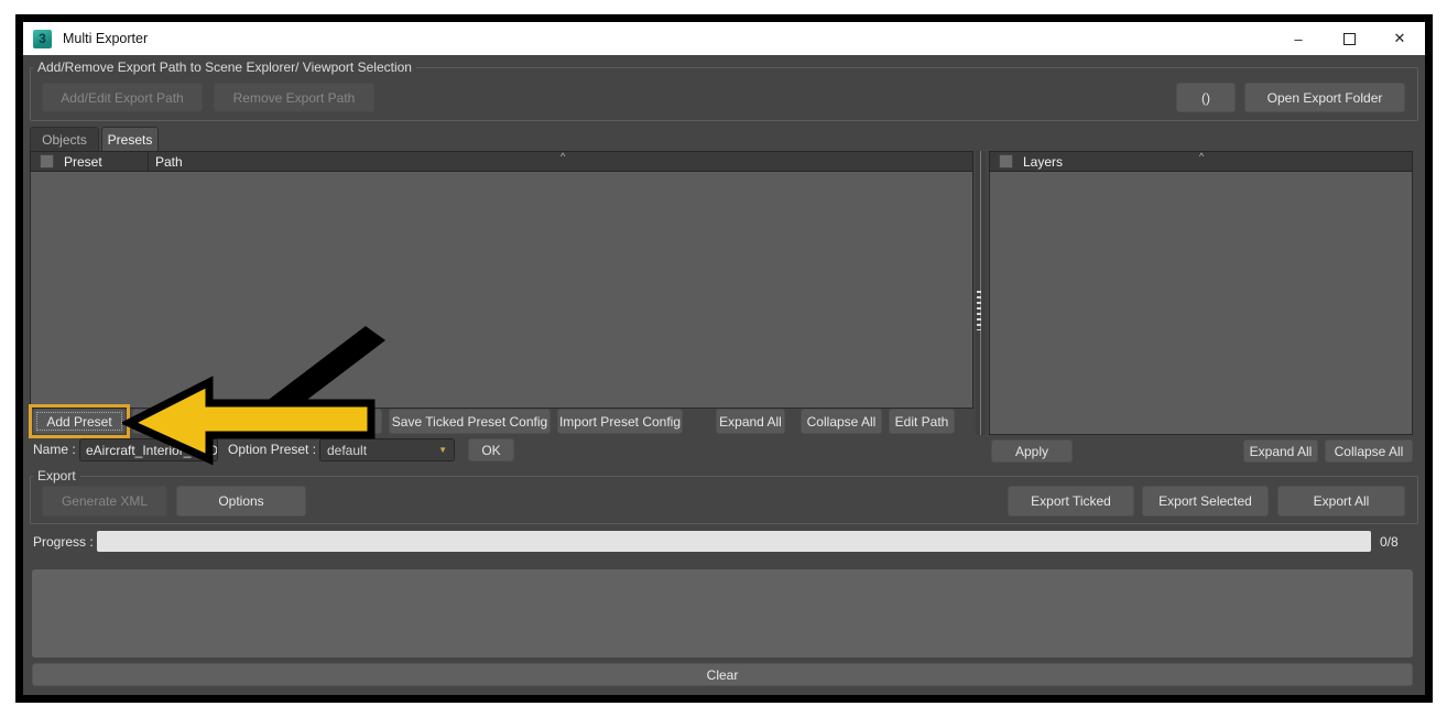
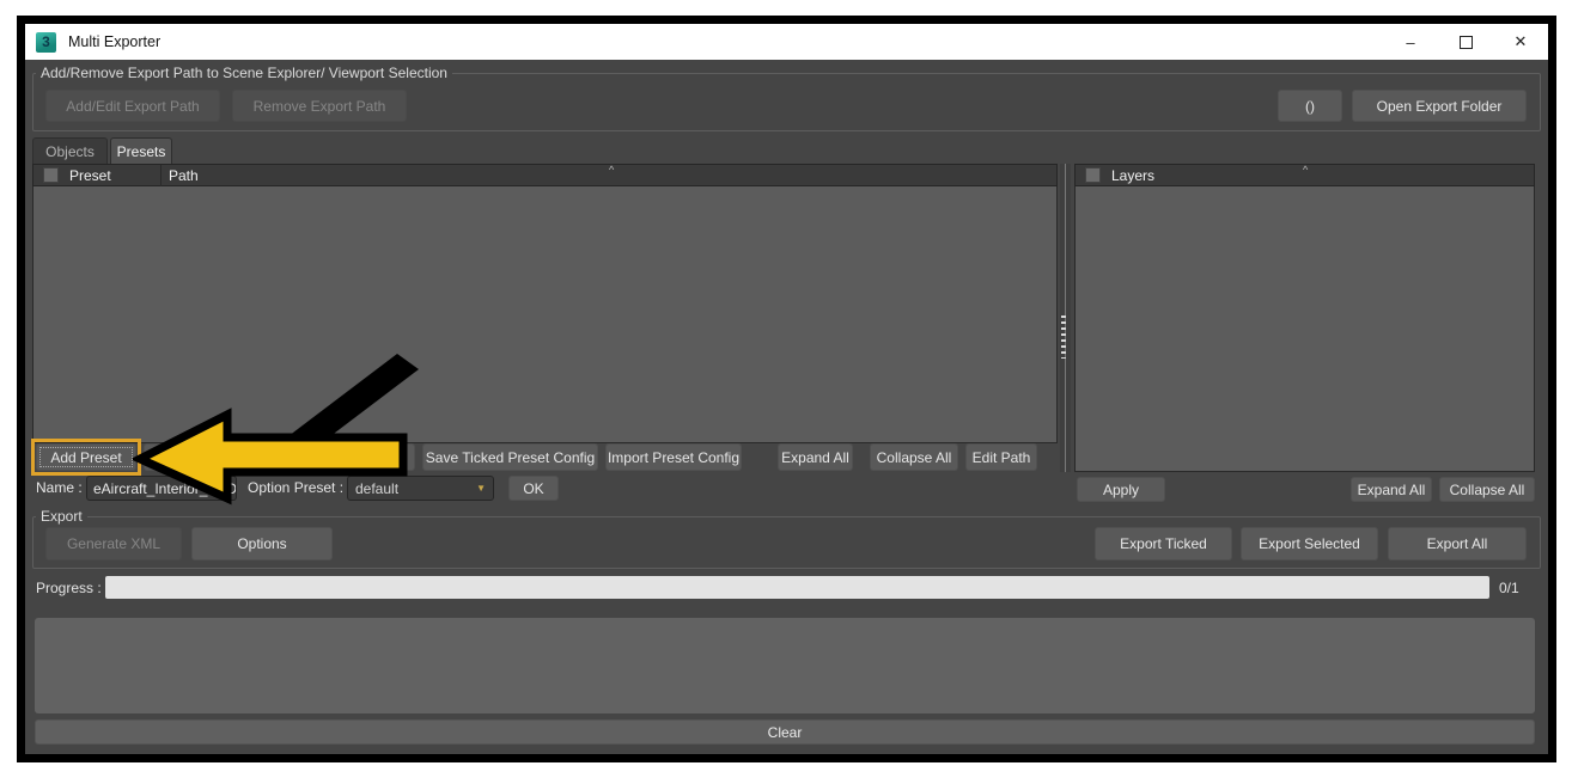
  3
  Multi Exporter
  –
  ✕
  Add/Remove Export Path to Scene Explorer/ Viewport Selection
  Add/Edit Export Path
  Remove Export Path
  ()
  Open Export Folder
  Objects
  Presets
  Preset
  Path
  ^
  Layers
  ^
  Add Preset
  Save Ticked Preset Config
  Import Preset Config
  Expand All
  Collapse All
  Edit Path
  Name :
  eAircraft_InterioD
  Option Preset :
  default
  ▼
  OK
  Apply
  Expand All
  Collapse All
  Export
  Generate XML
  Options
  Export Ticked
  Export Selected
  Export All
  Progress :
- 0/8
+ 0/1
  Clear
